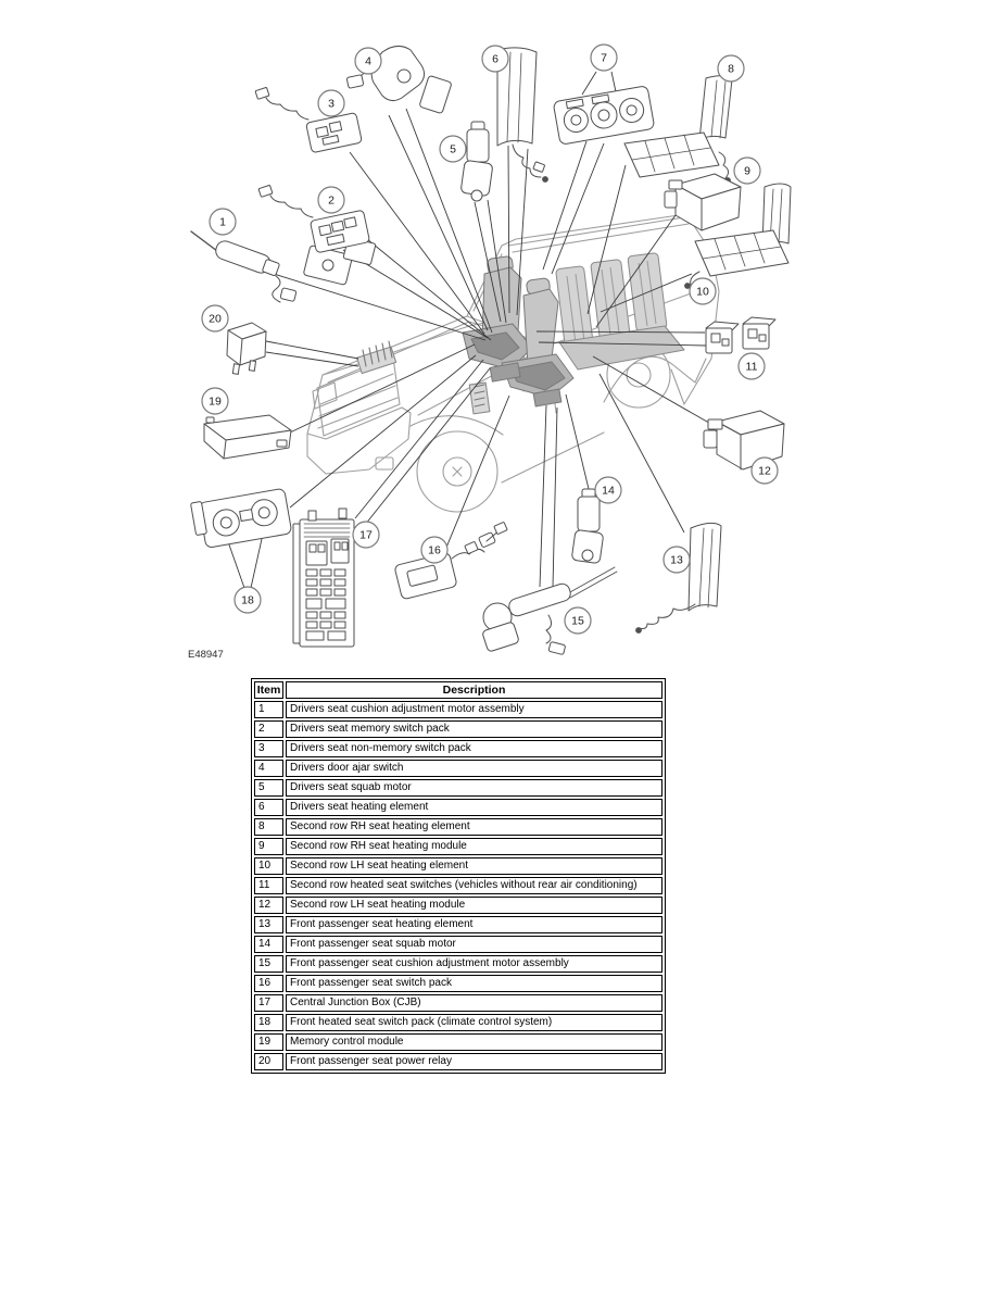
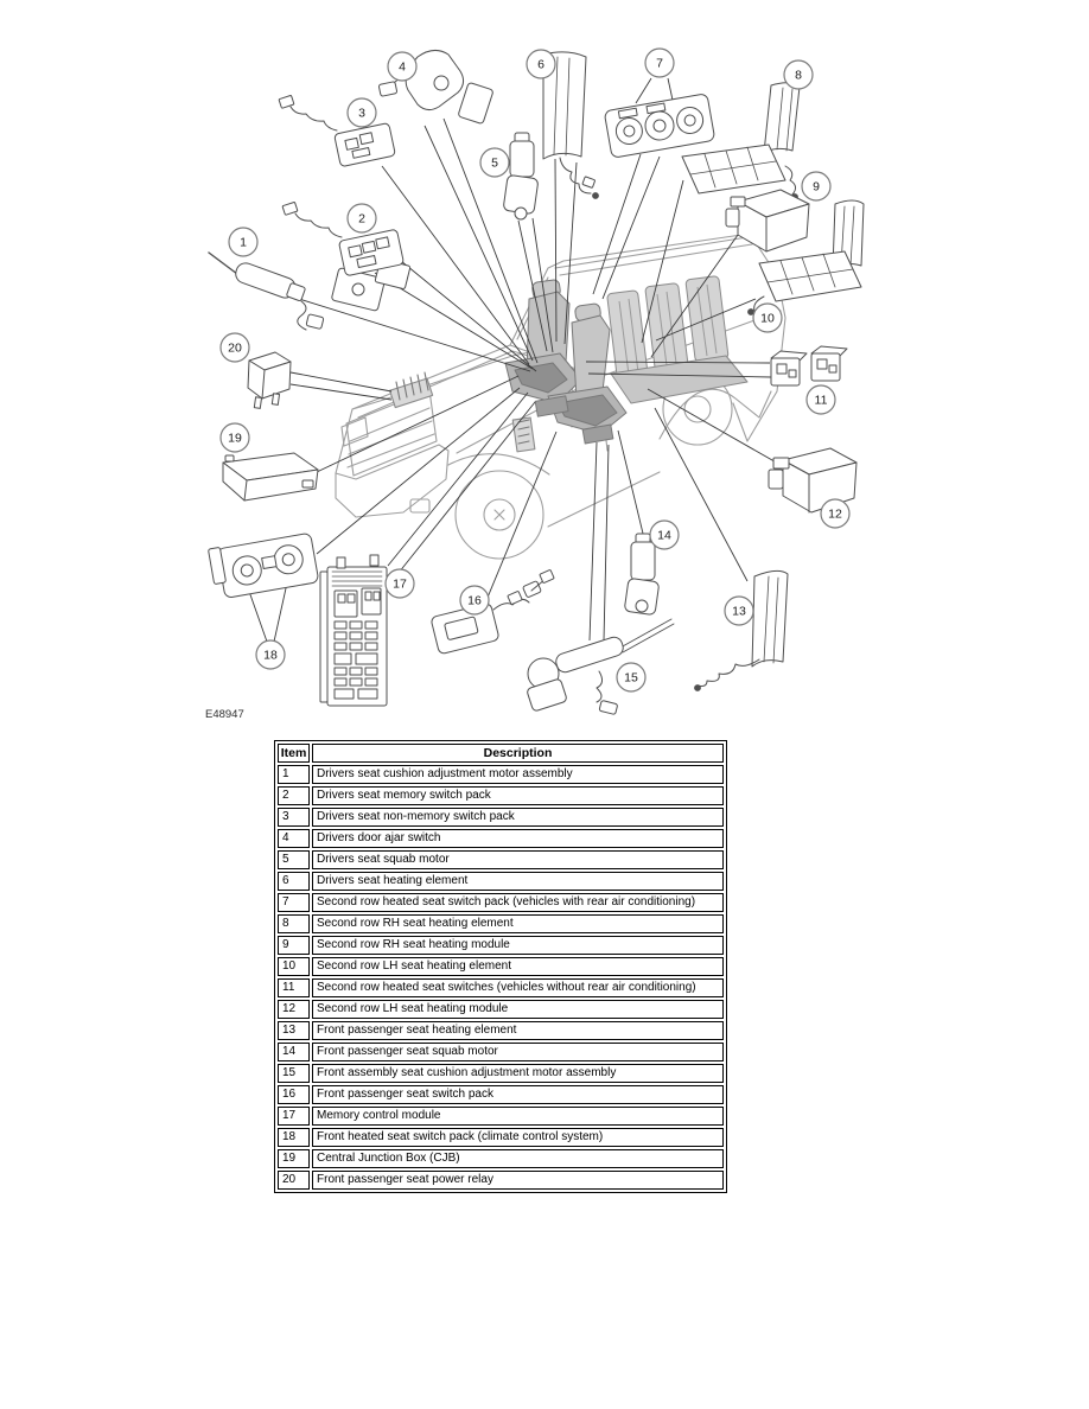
  1
  2
  3
  4
  5
  6
  7
  8
  9
  10
  11
  12
  13
  14
  15
  16
  17
  18
  19
  20
  E48947
  Item	Description
  1	Drivers seat cushion adjustment motor assembly
  2	Drivers seat memory switch pack
  3	Drivers seat non-memory switch pack
  4	Drivers door ajar switch
  5	Drivers seat squab motor
  6	Drivers seat heating element
+ 7	Second row heated seat switch pack (vehicles with rear air conditioning)
  8	Second row RH seat heating element
  9	Second row RH seat heating module
  10	Second row LH seat heating element
  11	Second row heated seat switches (vehicles without rear air conditioning)
  12	Second row LH seat heating module
  13	Front passenger seat heating element
  14	Front passenger seat squab motor
- 15	Front passenger seat cushion adjustment motor assembly
+ 15	Front assembly seat cushion adjustment motor assembly
  16	Front passenger seat switch pack
- 17	Central Junction Box (CJB)
+ 17	Memory control module
  18	Front heated seat switch pack (climate control system)
- 19	Memory control module
+ 19	Central Junction Box (CJB)
  20	Front passenger seat power relay
